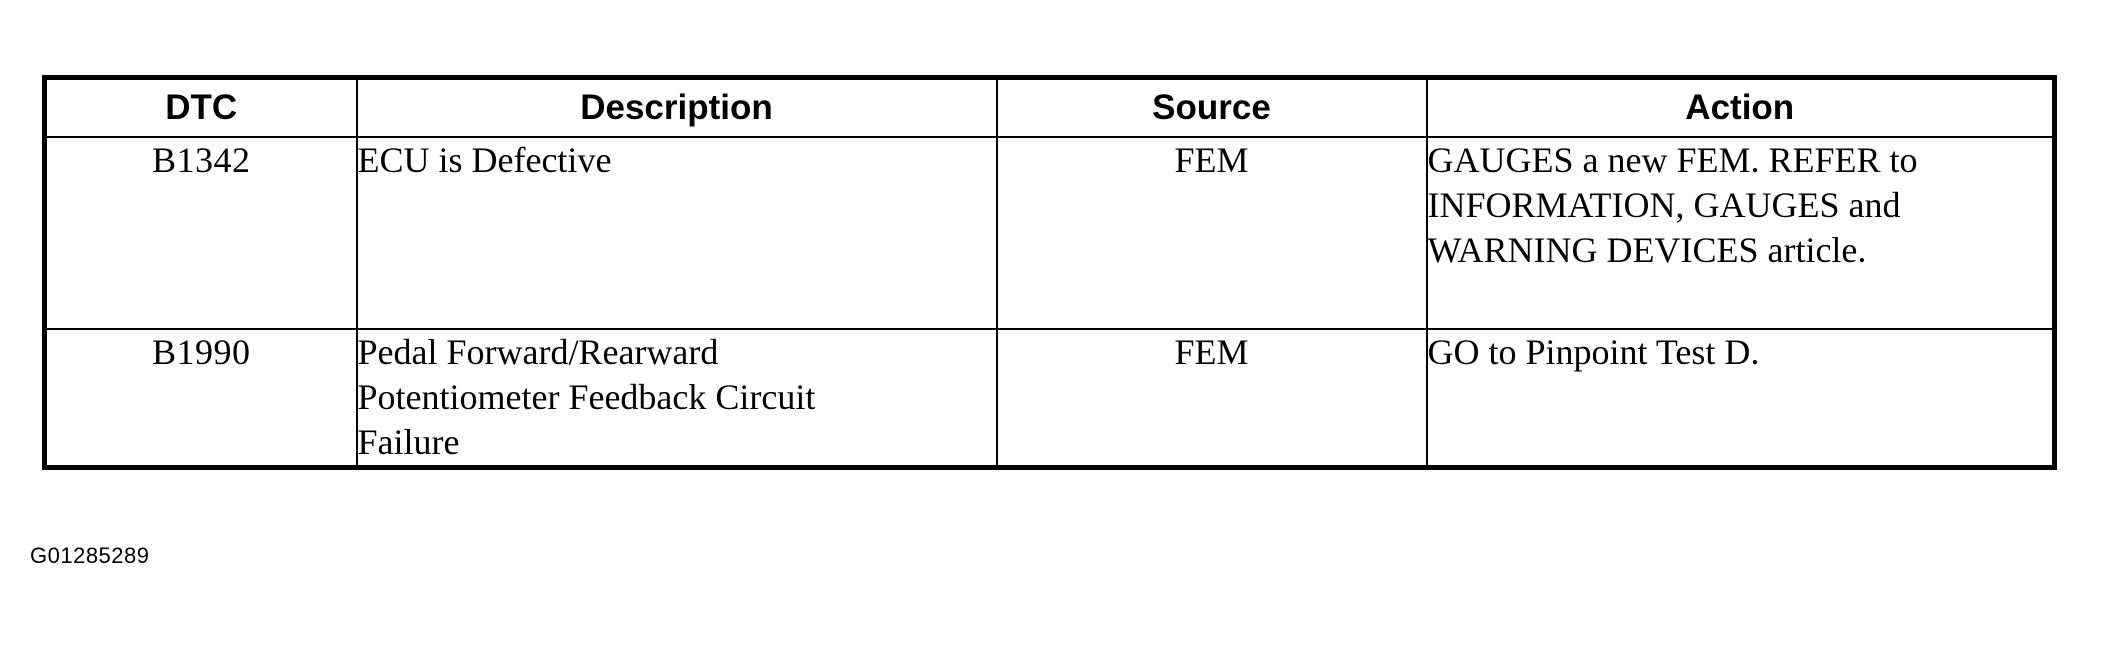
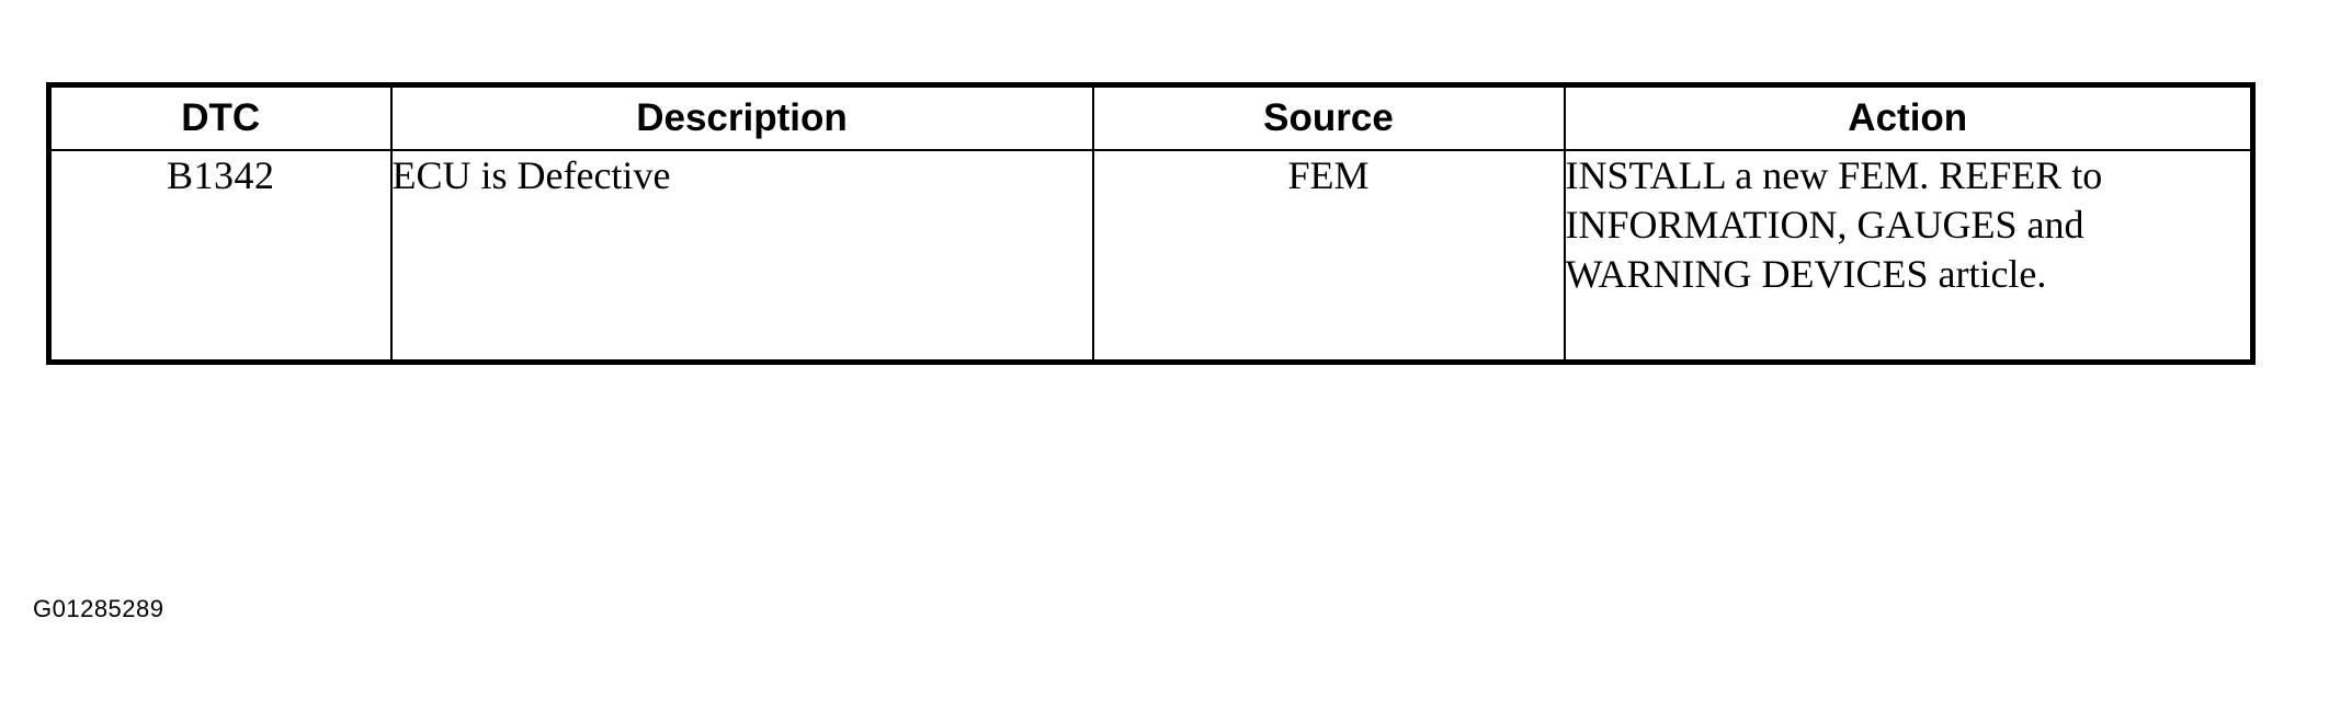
  DTC	Description	Source	Action
- B1342	ECU is Defective	FEM	GAUGES a new FEM. REFER to INFORMATION, GAUGES and WARNING DEVICES article.
+ B1342	ECU is Defective	FEM	INSTALL a new FEM. REFER to INFORMATION, GAUGES and WARNING DEVICES article.
- B1990	Pedal Forward/Rearward Potentiometer Feedback Circuit Failure	FEM	GO to Pinpoint Test D.
  G01285289
